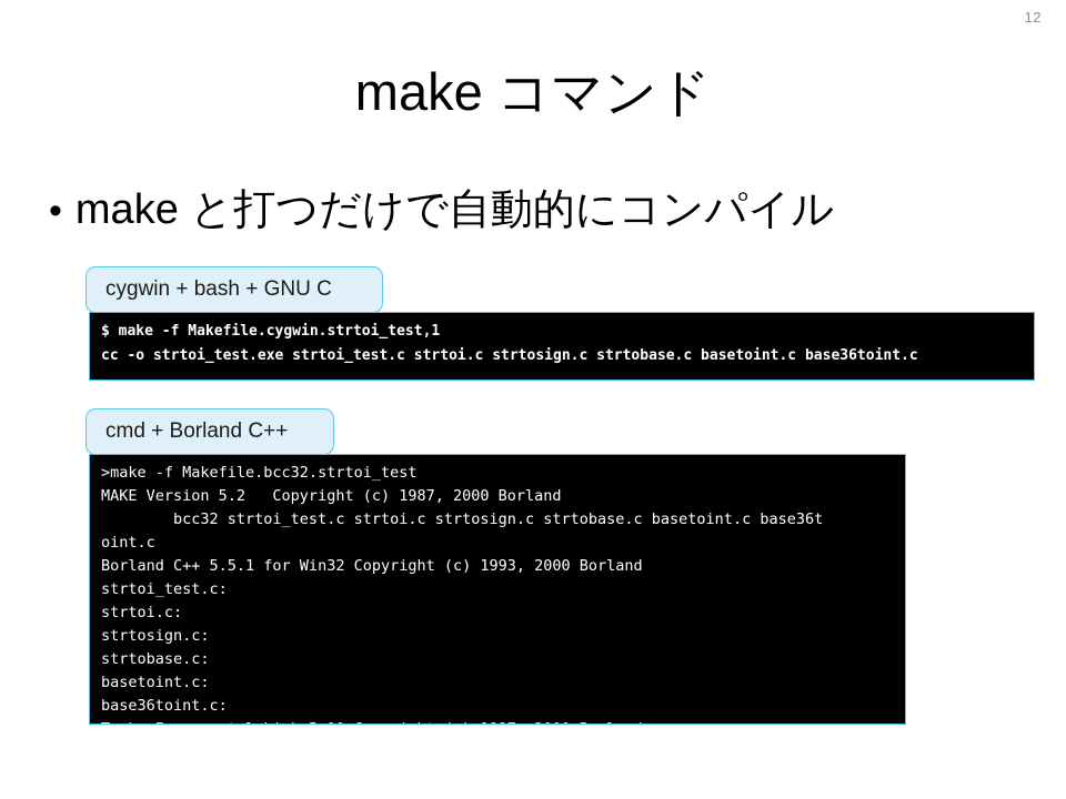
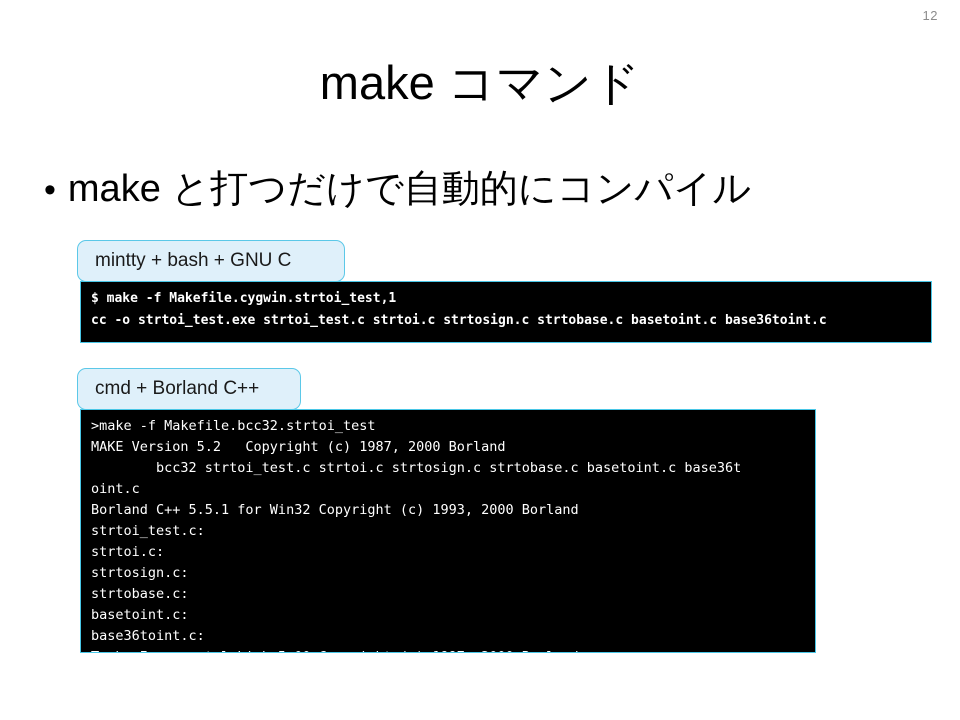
  12
  make コマンド
  •
  make と打つだけで自動的にコンパイル
- cygwin + bash + GNU C
+ mintty + bash + GNU C
  $ make -f Makefile.cygwin.strtoi_test,1
  cc -o strtoi_test.exe strtoi_test.c strtoi.c strtosign.c strtobase.c basetoint.c base36toint.c
  cmd + Borland C++
  >make -f Makefile.bcc32.strtoi_test
  MAKE Version 5.2 Copyright (c) 1987, 2000 Borland
  bcc32 strtoi_test.c strtoi.c strtosign.c strtobase.c basetoint.c base36t
  oint.c
  Borland C++ 5.5.1 for Win32 Copyright (c) 1993, 2000 Borland
  strtoi_test.c:
  strtoi.c:
  strtosign.c:
  strtobase.c:
  basetoint.c:
  base36toint.c:
